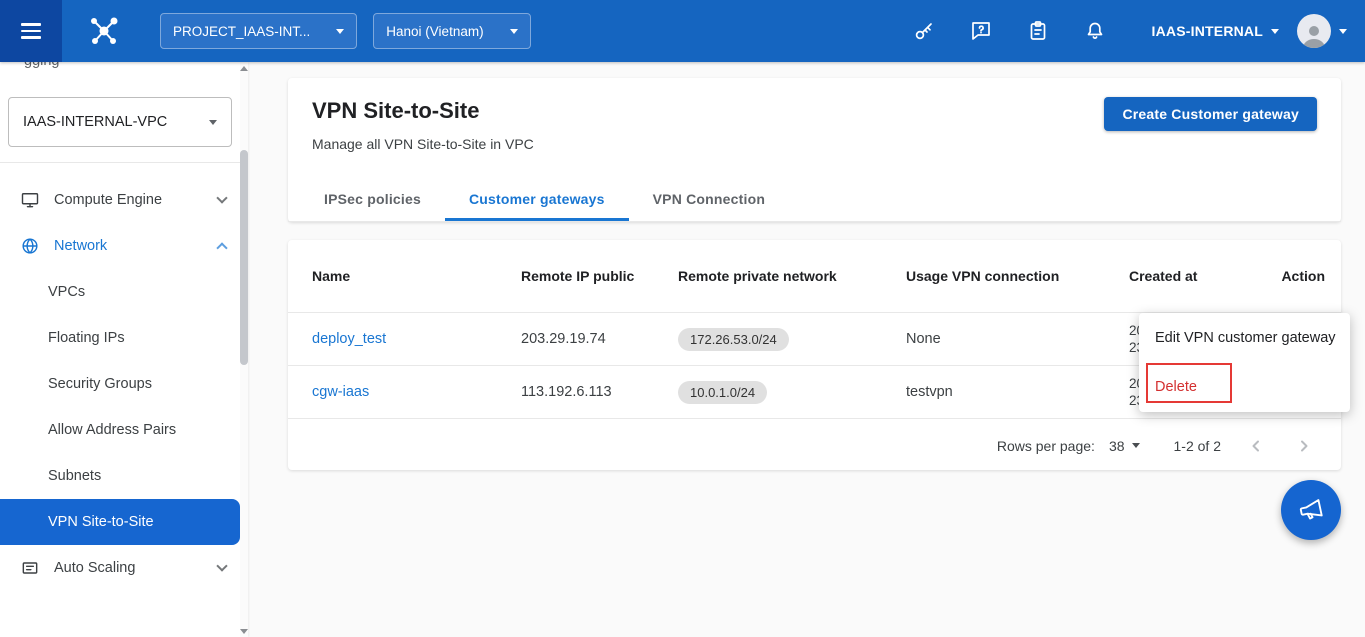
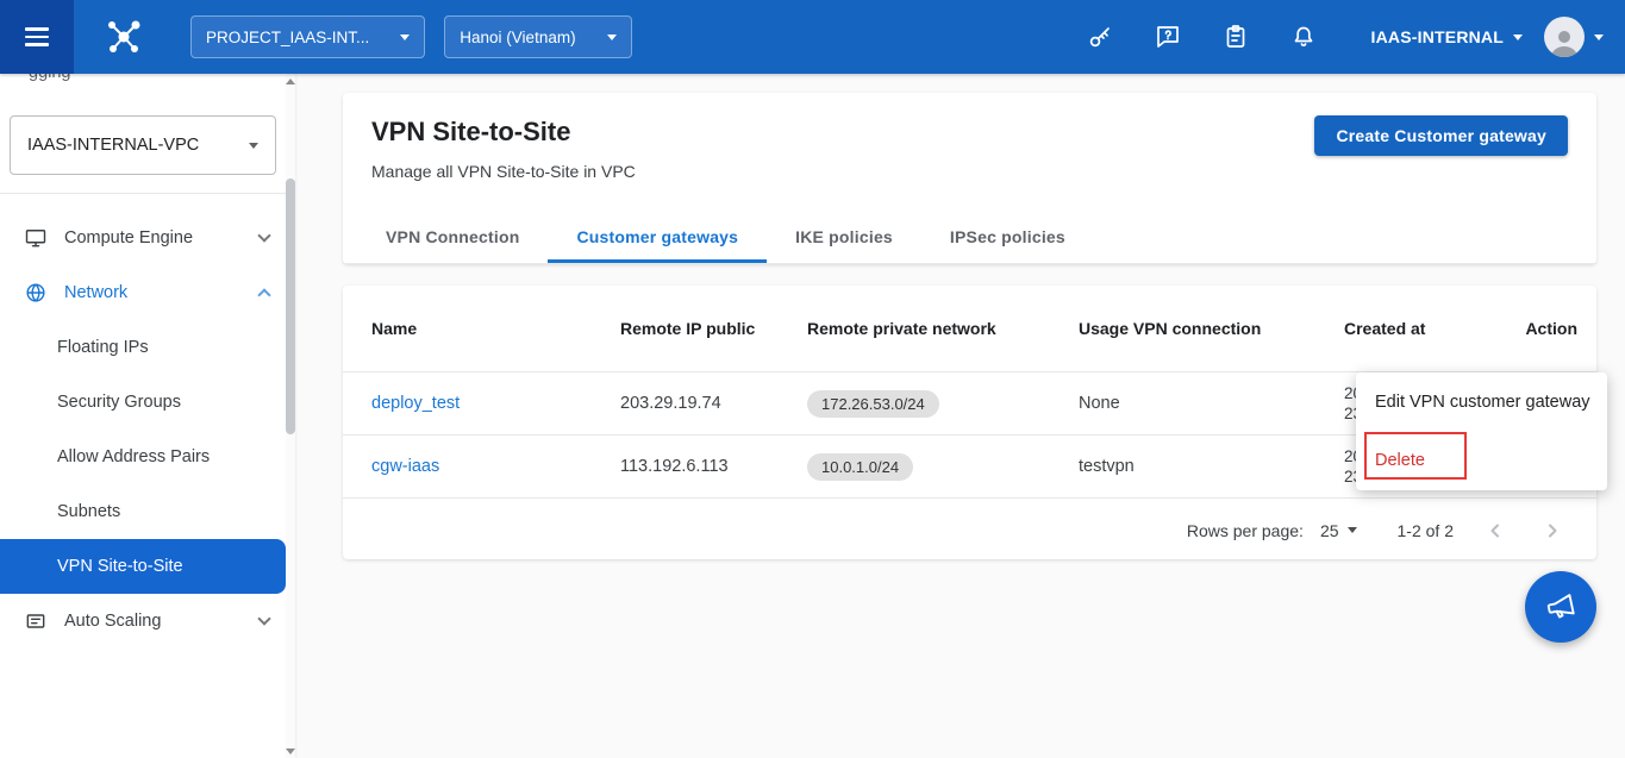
  PROJECT_IAAS-INT...
  Hanoi (Vietnam)
  IAAS-INTERNAL
  IAAS-INTERNAL-VPC
  Compute Engine
  Network
- VPCs
  Floating IPs
  Security Groups
  Allow Address Pairs
  Subnets
  VPN Site-to-Site
  Auto Scaling
  VPN Site-to-Site
  Manage all VPN Site-to-Site in VPC
  Create Customer gateway
- IPSec policies
+ VPN Connection
  Customer gateways
+ IKE policies
- VPN Connection
+ IPSec policies
  Name
  Remote IP public
  Remote private network
  Usage VPN connection
  Created at
  Action
  deploy_test
  203.29.19.74
  172.26.53.0/24
  None
  cgw-iaas
  113.192.6.113
  10.0.1.0/24
  testvpn
  Rows per page:
- 38
+ 25
  1-2 of 2
  Edit VPN customer gateway
  Delete
